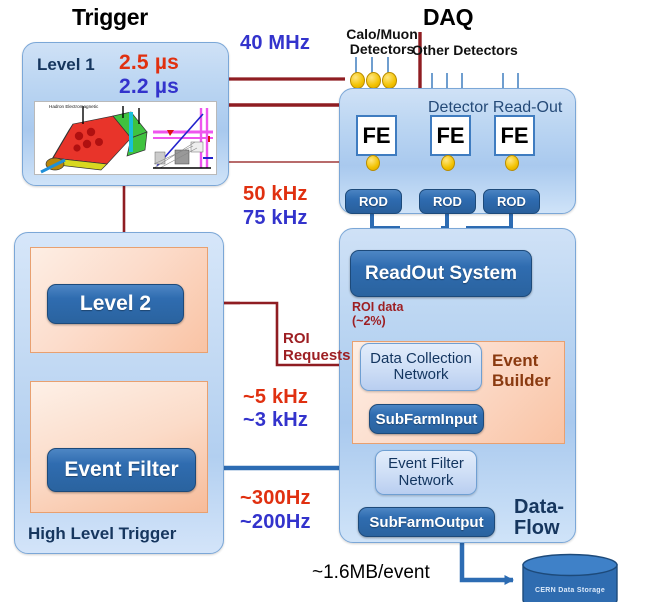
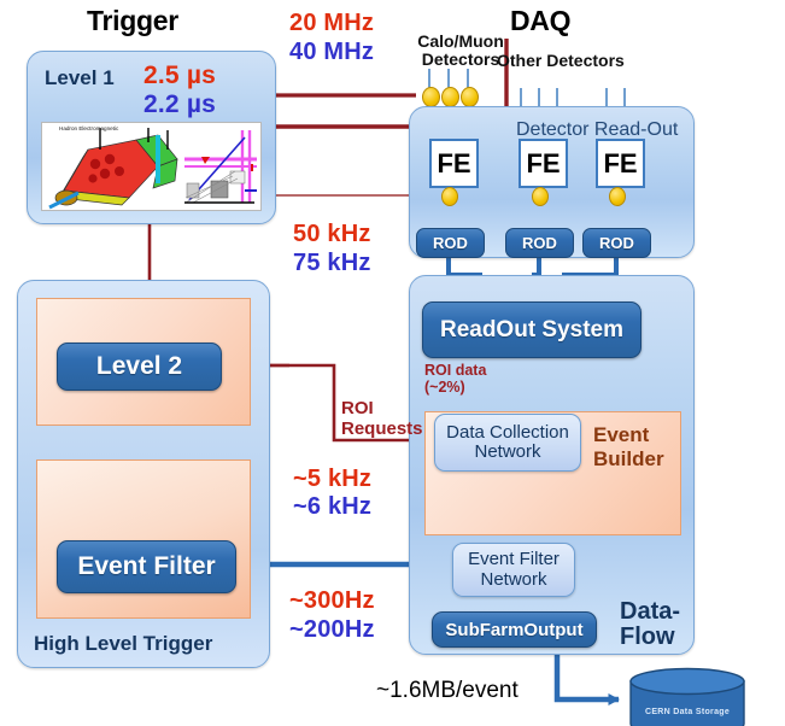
  Trigger
  DAQ
+ 20 MHz
  40 MHz
  50 kHz
  75 kHz
  ~5 kHz
- ~3 kHz
+ ~6 kHz
  ~300Hz
  ~200Hz
  ~1.6MB/event
  Level 1
  2.5 µs
  2.2 µs
  High Level Trigger
  Level 2
  Event Filter
  Calo/Muon
  Detectors
  Other Detectors
  Detector Read-Out
  FE
  FE
  FE
  ROD
  ROD
  ROD
  Data-
  Flow
  Event
  Builder
  ReadOut System
  ROI data
  (~2%)
  ROI
  Requests
  Data Collection
  Network
- SubFarmInput
  Event Filter
  Network
  SubFarmOutput
